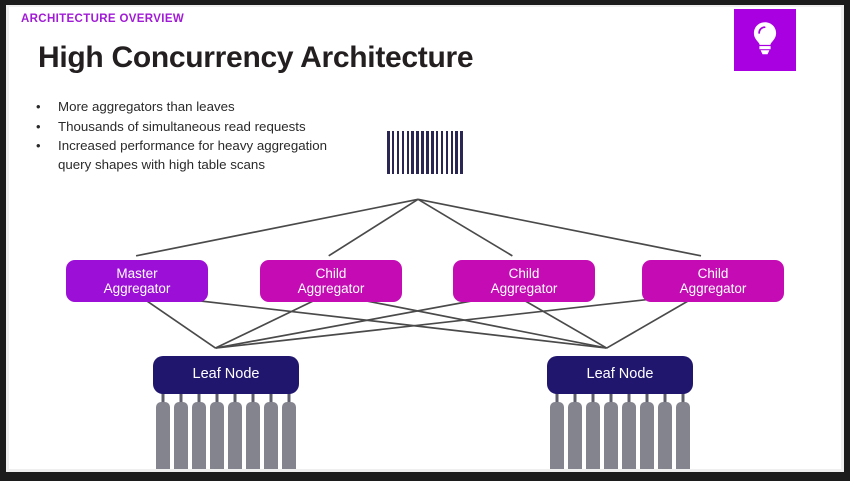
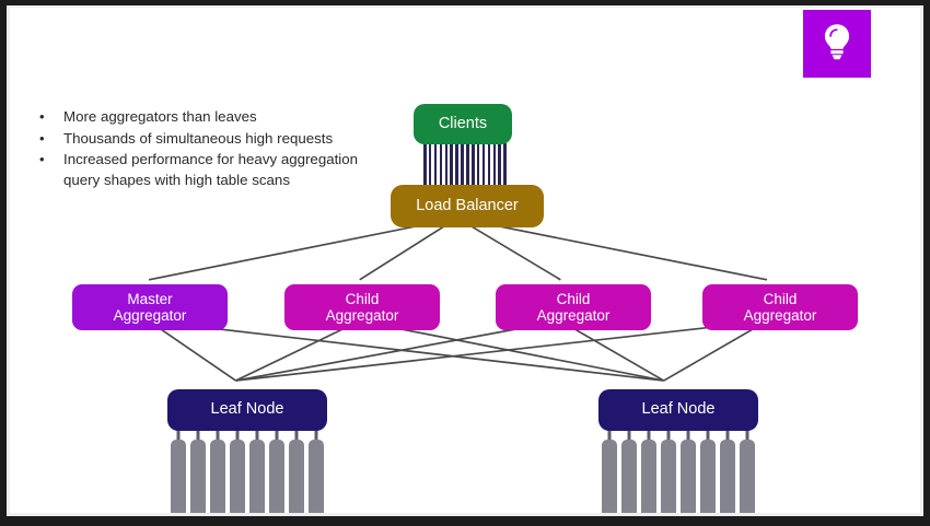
- ARCHITECTURE OVERVIEW
- High Concurrency Architecture
  •
  More aggregators than leaves
  •
- Thousands of simultaneous read requests
+ Thousands of simultaneous high requests
  •
  Increased performance for heavy aggregation query shapes with high table scans
+ Clients
+ Load Balancer
  Master
  Aggregator
  Child
  Aggregator
  Child
  Aggregator
  Child
  Aggregator
  Leaf Node
  Leaf Node
